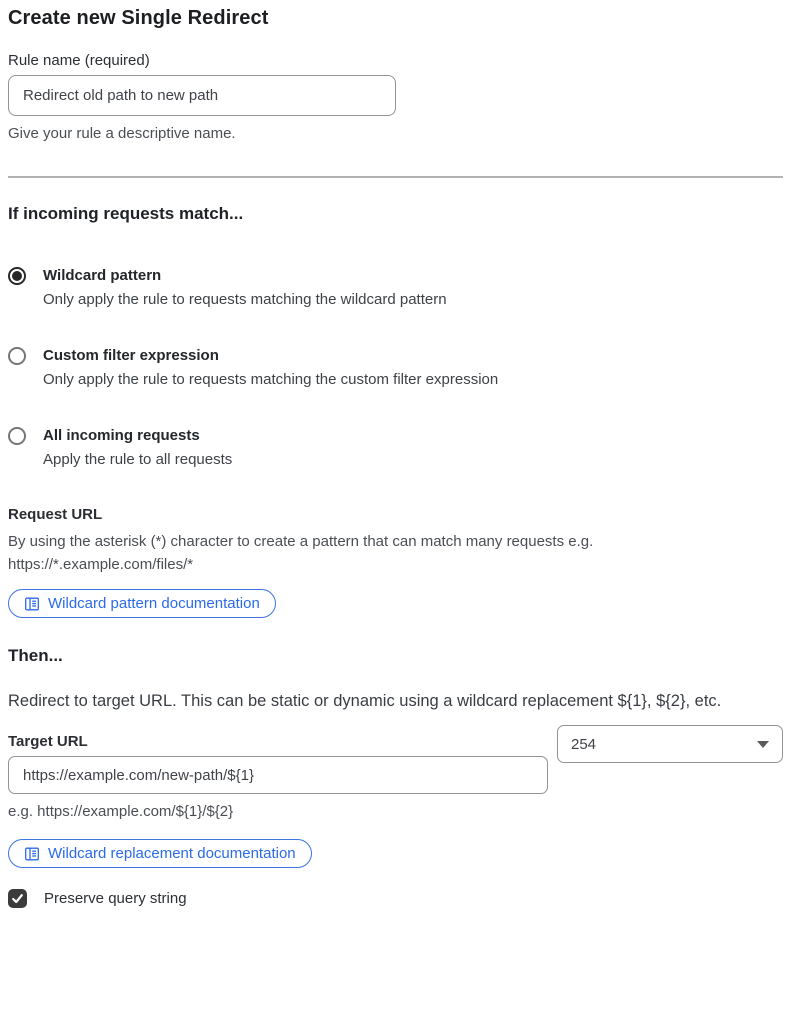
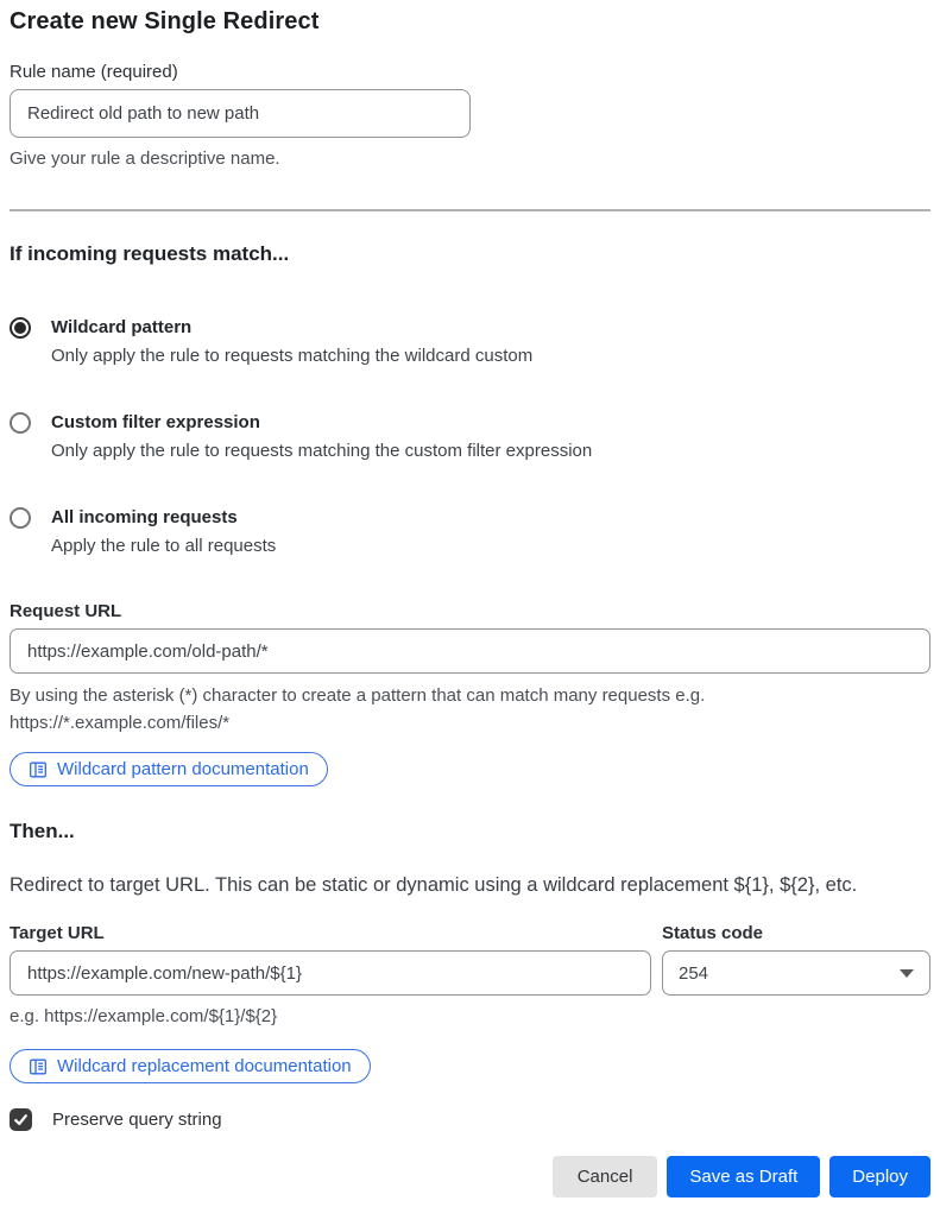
  Create new Single Redirect
  Rule name (required)
  Redirect old path to new path
  Give your rule a descriptive name.
  If incoming requests match...
  Wildcard pattern
- Only apply the rule to requests matching the wildcard pattern
+ Only apply the rule to requests matching the wildcard custom
  Custom filter expression
  Only apply the rule to requests matching the custom filter expression
  All incoming requests
  Apply the rule to all requests
  Request URL
+ https://example.com/old-path/*
  By using the asterisk (*) character to create a pattern that can match many requests e.g.
  https://*.example.com/files/*
  Wildcard pattern documentation
  Then...
  Redirect to target URL. This can be static or dynamic using a wildcard replacement ${1}, ${2}, etc.
  Target URL
  https://example.com/new-path/${1}
  e.g. https://example.com/${1}/${2}
+ Status code
  254
  Wildcard replacement documentation
  Preserve query string
+ Cancel
+ Save as Draft
+ Deploy
